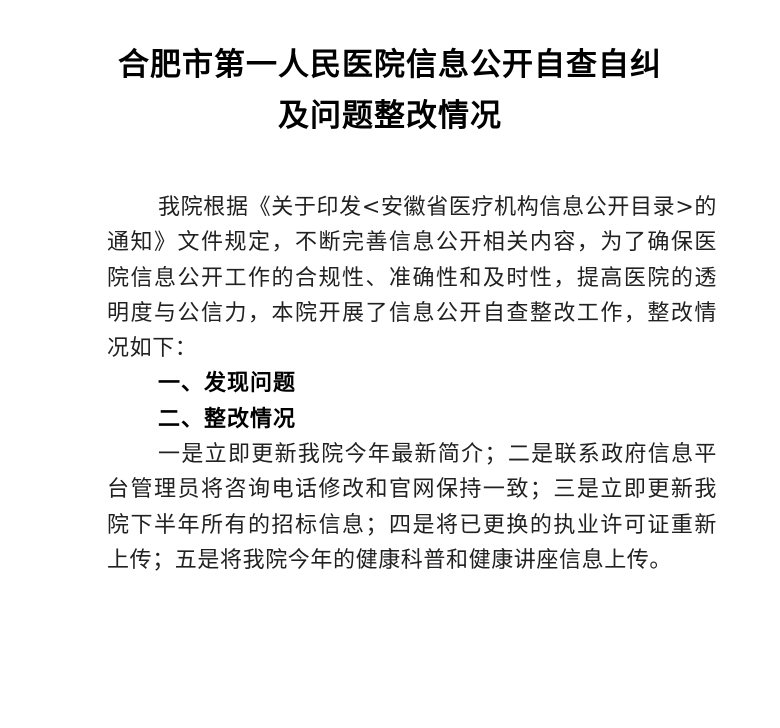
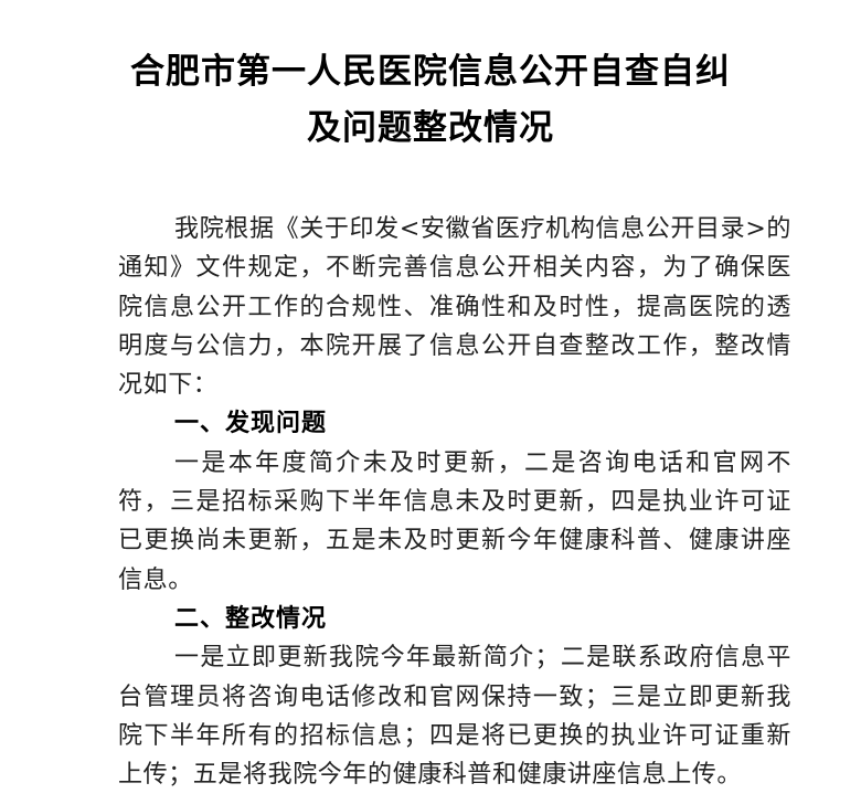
  合肥市第一人民医院信息公开自查自纠
  及问题整改情况
  我院根据《关于印发<安徽省医疗机构信息公开目录>的通知》文件规定，不断完善信息公开相关内容，为了确保医院信息公开工作的合规性、准确性和及时性，提高医院的透明度与公信力，本院开展了信息公开自查整改工作，整改情况如下：
  一、发现问题
+ 一是本年度简介未及时更新，二是咨询电话和官网不符，三是招标采购下半年信息未及时更新，四是执业许可证已更换尚未更新，五是未及时更新今年健康科普、健康讲座信息。
  二、整改情况
  一是立即更新我院今年最新简介；二是联系政府信息平台管理员将咨询电话修改和官网保持一致；三是立即更新我院下半年所有的招标信息；四是将已更换的执业许可证重新上传；五是将我院今年的健康科普和健康讲座信息上传。
